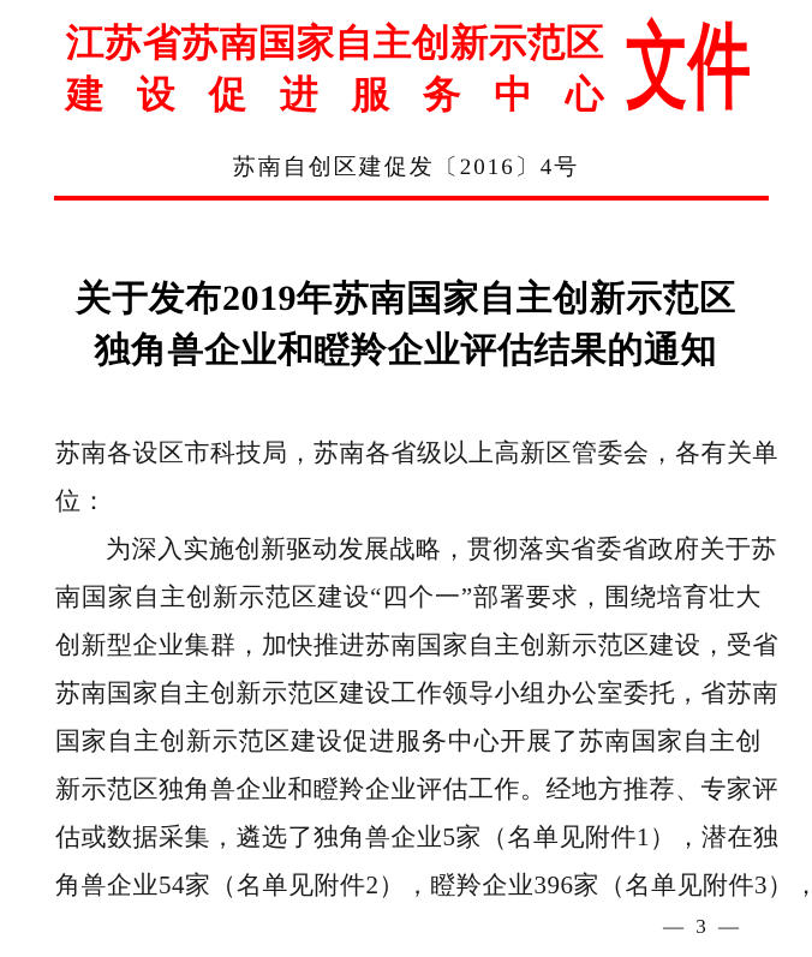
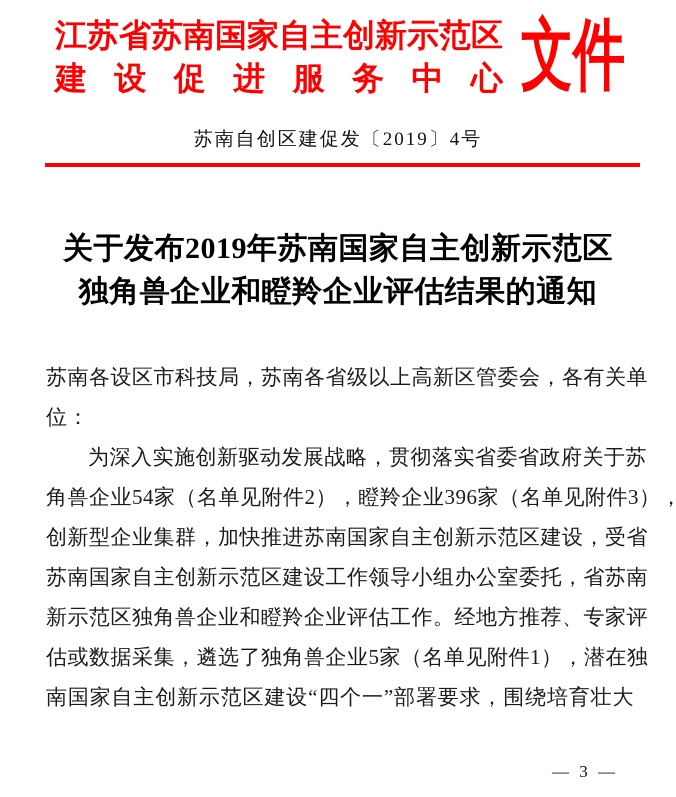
  江苏省苏南国家自主创新示范区
  建设促进服务中心
  文件
- 苏南自创区建促发〔2016〕4号
+ 苏南自创区建促发〔2019〕4号
  关于发布2019年苏南国家自主创新示范区
  独角兽企业和瞪羚企业评估结果的通知
  苏南各设区市科技局，苏南各省级以上高新区管委会，各有关单
  位：
  为深入实施创新驱动发展战略，贯彻落实省委省政府关于苏
- 南国家自主创新示范区建设“四个一”部署要求，围绕培育壮大
+ 角兽企业54家（名单见附件2），瞪羚企业396家（名单见附件3），
  创新型企业集群，加快推进苏南国家自主创新示范区建设，受省
  苏南国家自主创新示范区建设工作领导小组办公室委托，省苏南
- 国家自主创新示范区建设促进服务中心开展了苏南国家自主创
  新示范区独角兽企业和瞪羚企业评估工作。经地方推荐、专家评
  估或数据采集，遴选了独角兽企业5家（名单见附件1），潜在独
- 角兽企业54家（名单见附件2），瞪羚企业396家（名单见附件3），
+ 南国家自主创新示范区建设“四个一”部署要求，围绕培育壮大
  — 3 —
